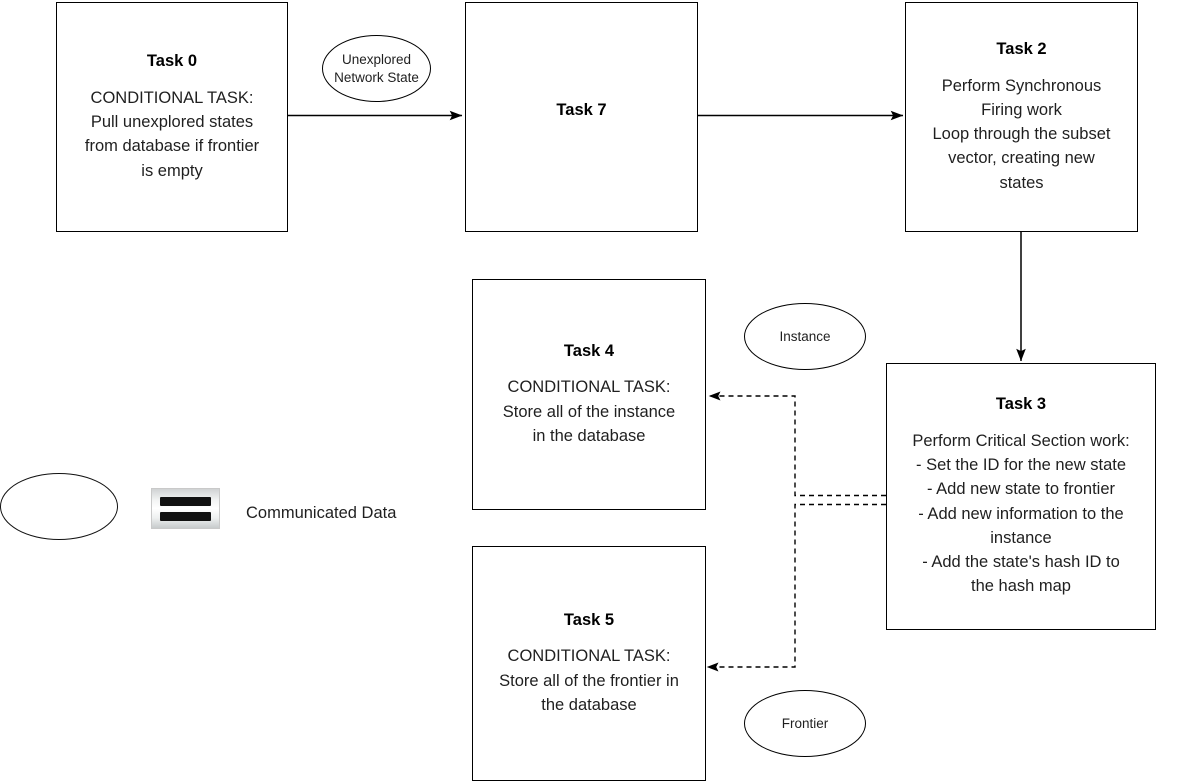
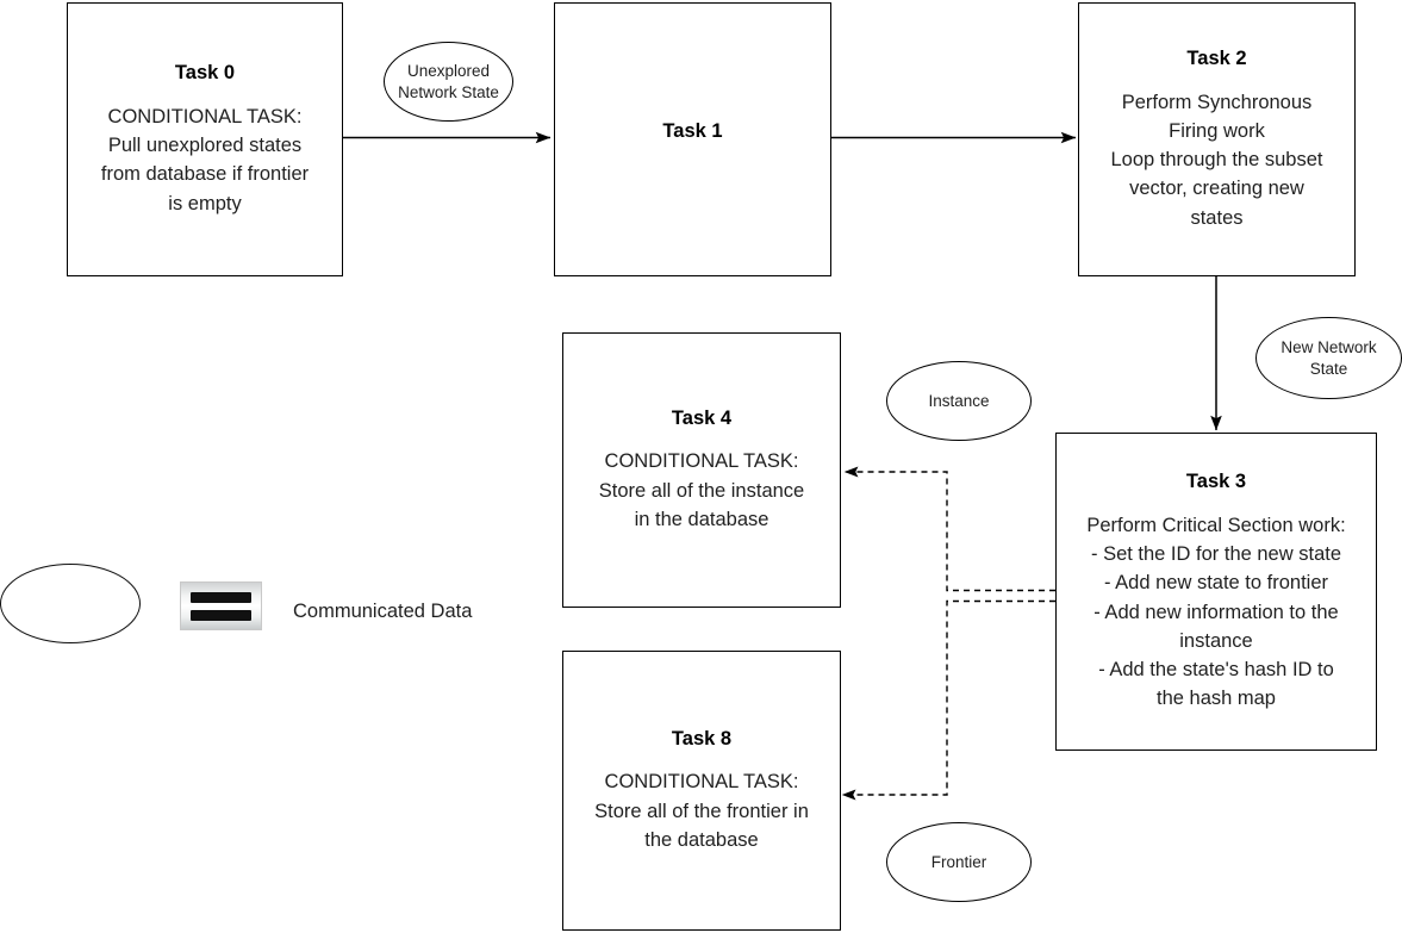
  Task 0
  CONDITIONAL TASK:
  Pull unexplored states
  from database if frontier
  is empty
- Task 7
+ Task 1
  Task 2
  Perform Synchronous
  Firing work
  Loop through the subset
  vector, creating new
  states
  Task 3
  Perform Critical Section work:
  - Set the ID for the new state
  - Add new state to frontier
  - Add new information to the
  instance
  - Add the state's hash ID to
  the hash map
  Task 4
  CONDITIONAL TASK:
  Store all of the instance
  in the database
- Task 5
+ Task 8
  CONDITIONAL TASK:
  Store all of the frontier in
  the database
  Unexplored
  Network State
+ New Network
+ State
  Instance
  Frontier
  Communicated Data
